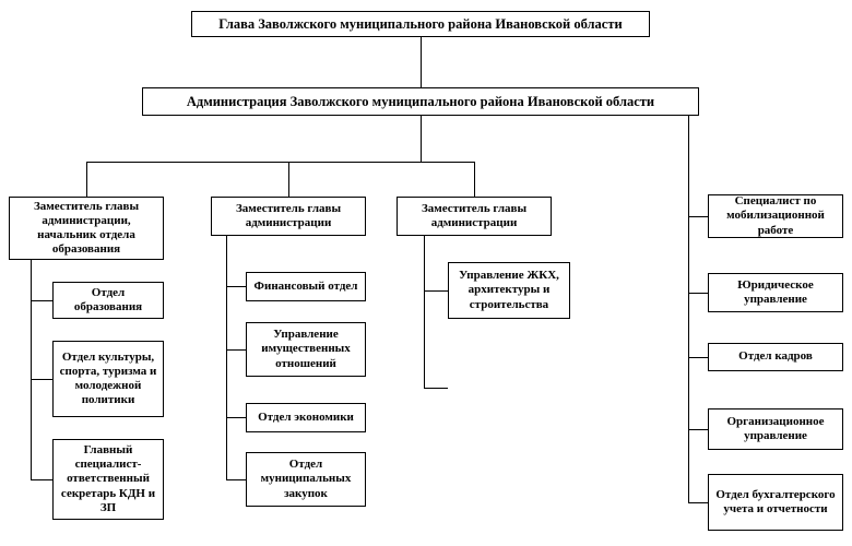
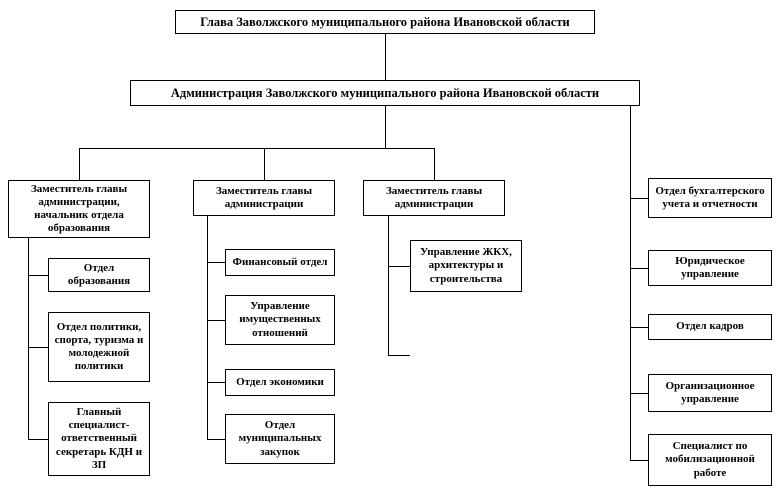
  Глава Заволжского муниципального района Ивановской области
  Администрация Заволжского муниципального района Ивановской области
  Заместитель главы администрации, начальник отдела образования
  Заместитель главы администрации
  Заместитель главы администрации
  Отдел образования
- Отдел культуры, спорта, туризма и молодежной политики
+ Отдел политики, спорта, туризма и молодежной политики
  Главный специалист- ответственный секретарь КДН и ЗП
  Финансовый отдел
  Управление имущественных отношений
  Отдел экономики
  Отдел муниципальных закупок
  Управление ЖКХ, архитектуры и строительства
- Специалист по мобилизационной работе
+ Отдел бухгалтерского учета и отчетности
  Юридическое управление
  Отдел кадров
  Организационное управление
- Отдел бухгалтерского учета и отчетности
+ Специалист по мобилизационной работе
